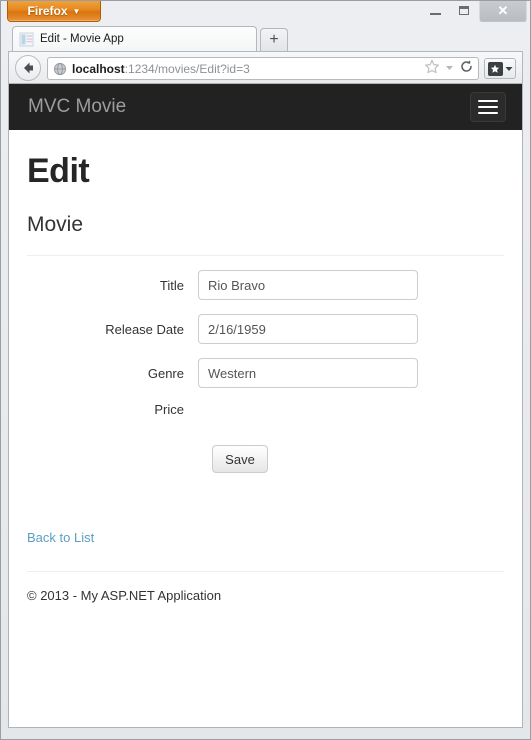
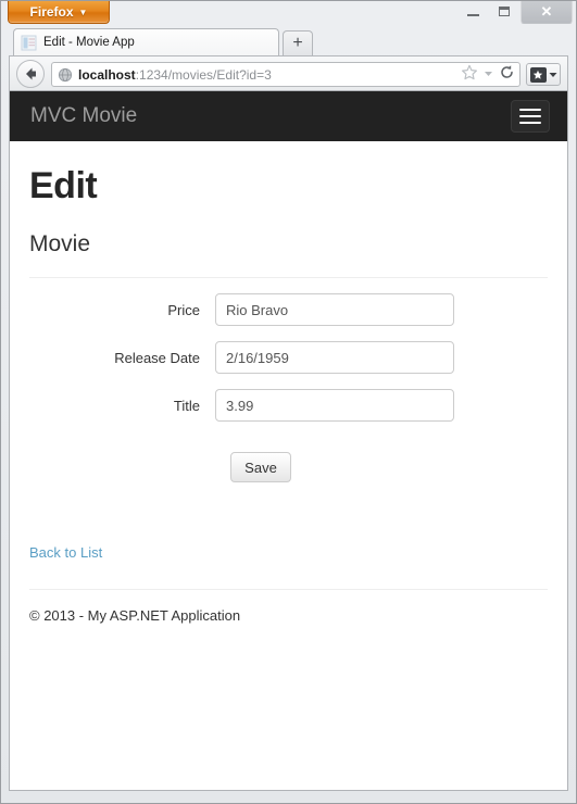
  Firefox ▼
  ✕
  Edit - Movie App
  +
  localhost:1234/movies/Edit?id=3
  MVC Movie
  Edit
  Movie
- Title
+ Price
  Rio Bravo
  Release Date
  2/16/1959
- Genre
- Western
- Price
+ Title
+ 3.99
  Save
  Back to List
  © 2013 - My ASP.NET Application
